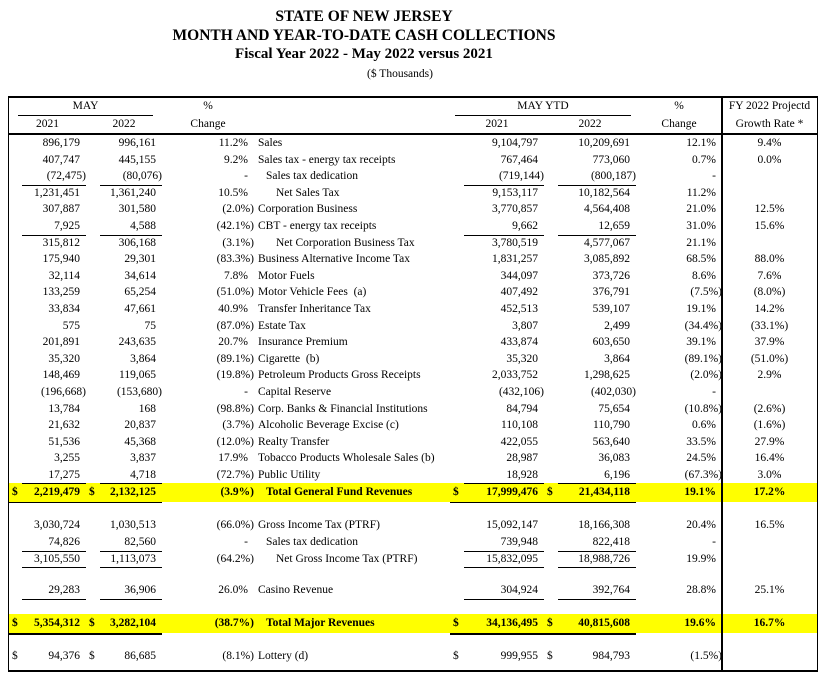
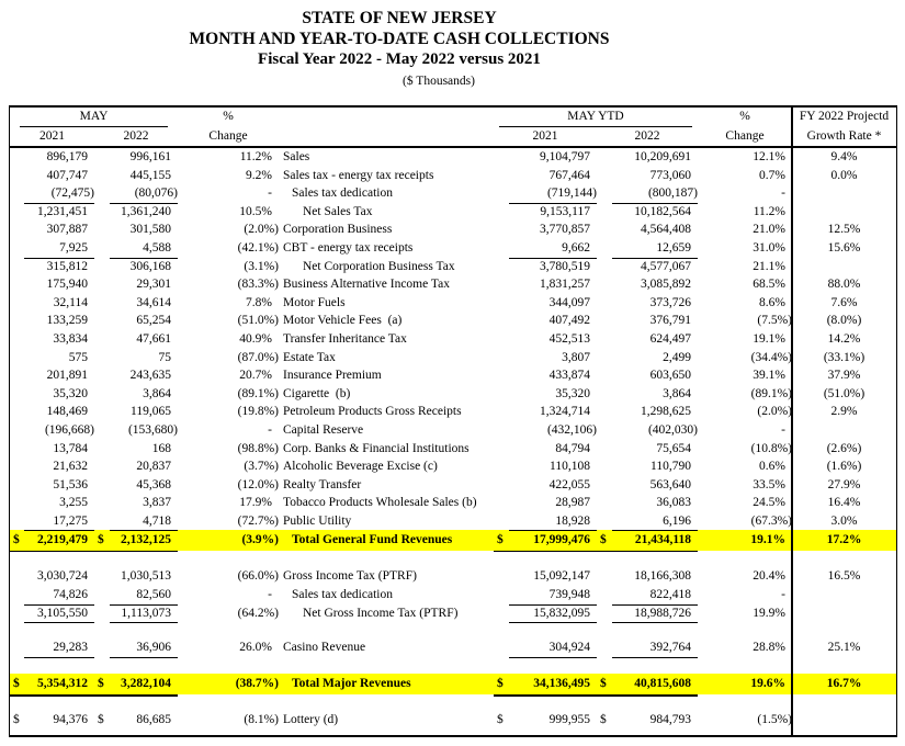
  STATE OF NEW JERSEY
  MONTH AND YEAR-TO-DATE CASH COLLECTIONS
  Fiscal Year 2022 - May 2022 versus 2021
  ($ Thousands)
  MAY
  %
  MAY YTD
  %
  FY 2022 Projectd
  2021
  2022
  Change
  2021
  2022
  Change
  Growth Rate *
  896,179
  996,161
  11.2%
  Sales
  9,104,797
  10,209,691
  12.1%
  9.4%
  407,747
  445,155
  9.2%
  Sales tax - energy tax receipts
  767,464
  773,060
  0.7%
  0.0%
  (72,475)
  (80,076)
  -
  Sales tax dedication
  (719,144)
  (800,187)
  -
  1,231,451
  1,361,240
  10.5%
  Net Sales Tax
  9,153,117
  10,182,564
  11.2%
  307,887
  301,580
  (2.0%)
  Corporation Business
  3,770,857
  4,564,408
  21.0%
  12.5%
  7,925
  4,588
  (42.1%)
  CBT - energy tax receipts
  9,662
  12,659
  31.0%
  15.6%
  315,812
  306,168
  (3.1%)
  Net Corporation Business Tax
  3,780,519
  4,577,067
  21.1%
  175,940
  29,301
  (83.3%)
  Business Alternative Income Tax
  1,831,257
  3,085,892
  68.5%
  88.0%
  32,114
  34,614
  7.8%
  Motor Fuels
  344,097
  373,726
  8.6%
  7.6%
  133,259
  65,254
  (51.0%)
  Motor Vehicle Fees (a)
  407,492
  376,791
  (7.5%
  (8.0%)
  33,834
  47,661
  40.9%
  Transfer Inheritance Tax
  452,513
- 539,107
+ 624,497
  19.1%
  14.2%
  575
  75
  (87.0%)
  Estate Tax
  3,807
  2,499
  (34.4%
  (33.1%)
  201,891
  243,635
  20.7%
  Insurance Premium
  433,874
  603,650
  39.1%
  37.9%
  35,320
  3,864
  (89.1%)
  Cigarette (b)
  35,320
  3,864
  (89.1%
  (51.0%)
  148,469
  119,065
  (19.8%)
  Petroleum Products Gross Receipts
- 2,033,752
+ 1,324,714
  1,298,625
  (2.0%
  2.9%
  (196,668)
  (153,680)
  -
  Capital Reserve
  (432,106)
  (402,030)
  -
  13,784
  168
  (98.8%)
  Corp. Banks & Financial Institutions
  84,794
  75,654
  (10.8%
  (2.6%)
  21,632
  20,837
  (3.7%)
  Alcoholic Beverage Excise (c)
  110,108
  110,790
  0.6%
  (1.6%)
  51,536
  45,368
  (12.0%)
  Realty Transfer
  422,055
  563,640
  33.5%
  27.9%
  3,255
  3,837
  17.9%
  Tobacco Products Wholesale Sales (b)
  28,987
  36,083
  24.5%
  16.4%
  17,275
  4,718
  (72.7%)
  Public Utility
  18,928
  6,196
  (67.3%
  3.0%
  $
  2,219,479
  $
  2,132,125
  (3.9%)
  Total General Fund Revenues
  $
  17,999,476
  $
  21,434,118
  19.1%
  17.2%
  3,030,724
  1,030,513
  (66.0%)
  Gross Income Tax (PTRF)
  15,092,147
  18,166,308
  20.4%
  16.5%
  74,826
  82,560
  -
  Sales tax dedication
  739,948
  822,418
  -
  3,105,550
  1,113,073
  (64.2%)
  Net Gross Income Tax (PTRF)
  15,832,095
  18,988,726
  19.9%
  29,283
  36,906
  26.0%
  Casino Revenue
  304,924
  392,764
  28.8%
  25.1%
  $
  5,354,312
  $
  3,282,104
  (38.7%)
  Total Major Revenues
  $
  34,136,495
  $
  40,815,608
  19.6%
  16.7%
  $
  94,376
  $
  86,685
  (8.1%)
  Lottery (d)
  $
  999,955
  $
  984,793
  (1.5%
